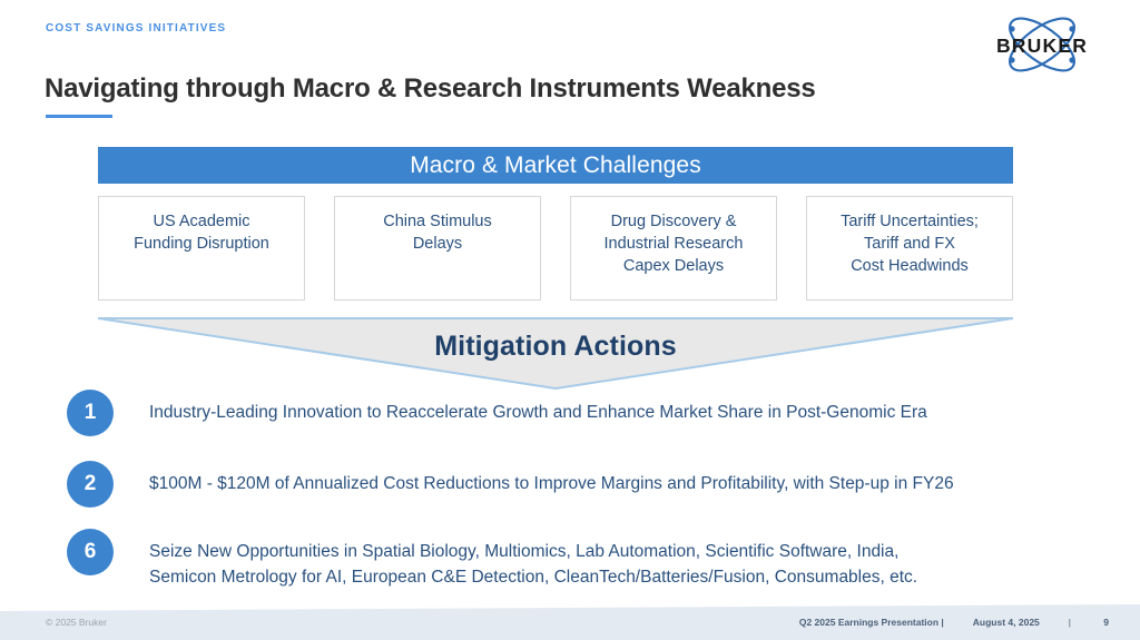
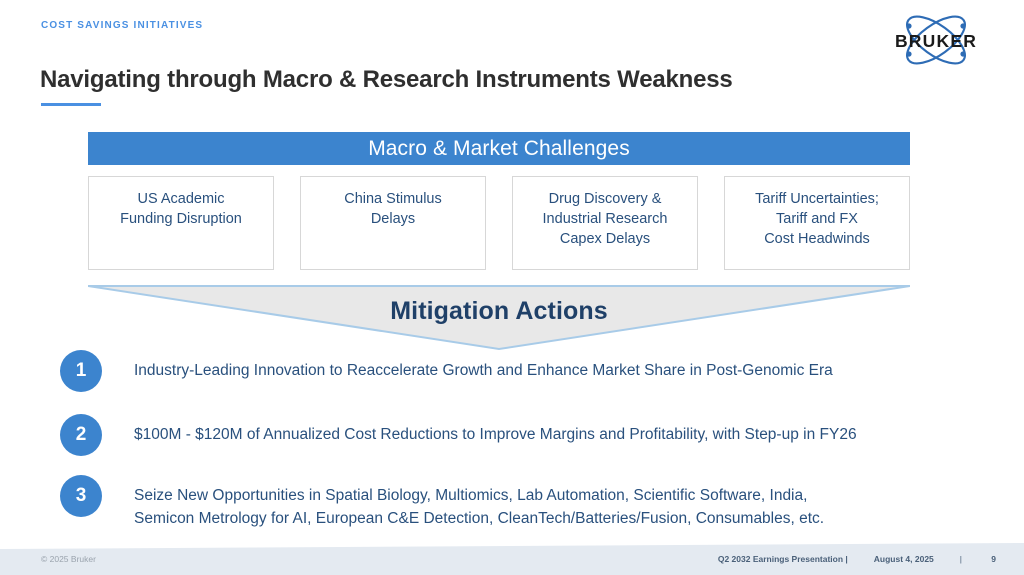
  COST SAVINGS INITIATIVES
  Navigating through Macro & Research Instruments Weakness
  BRUKER
  Macro & Market Challenges
  US Academic
  Funding Disruption
  China Stimulus
  Delays
  Drug Discovery &
  Industrial Research
  Capex Delays
  Tariff Uncertainties;
  Tariff and FX
  Cost Headwinds
  Mitigation Actions
  1
  Industry-Leading Innovation to Reaccelerate Growth and Enhance Market Share in Post-Genomic Era
  2
  $100M - $120M of Annualized Cost Reductions to Improve Margins and Profitability, with Step-up in FY26
- 6
+ 3
  Seize New Opportunities in Spatial Biology, Multiomics, Lab Automation, Scientific Software, India,
  Semicon Metrology for AI, European C&E Detection, CleanTech/Batteries/Fusion, Consumables, etc.
  © 2025 Bruker
- Q2 2025 Earnings Presentation |
+ Q2 2032 Earnings Presentation |
  August 4, 2025
  |
  9
